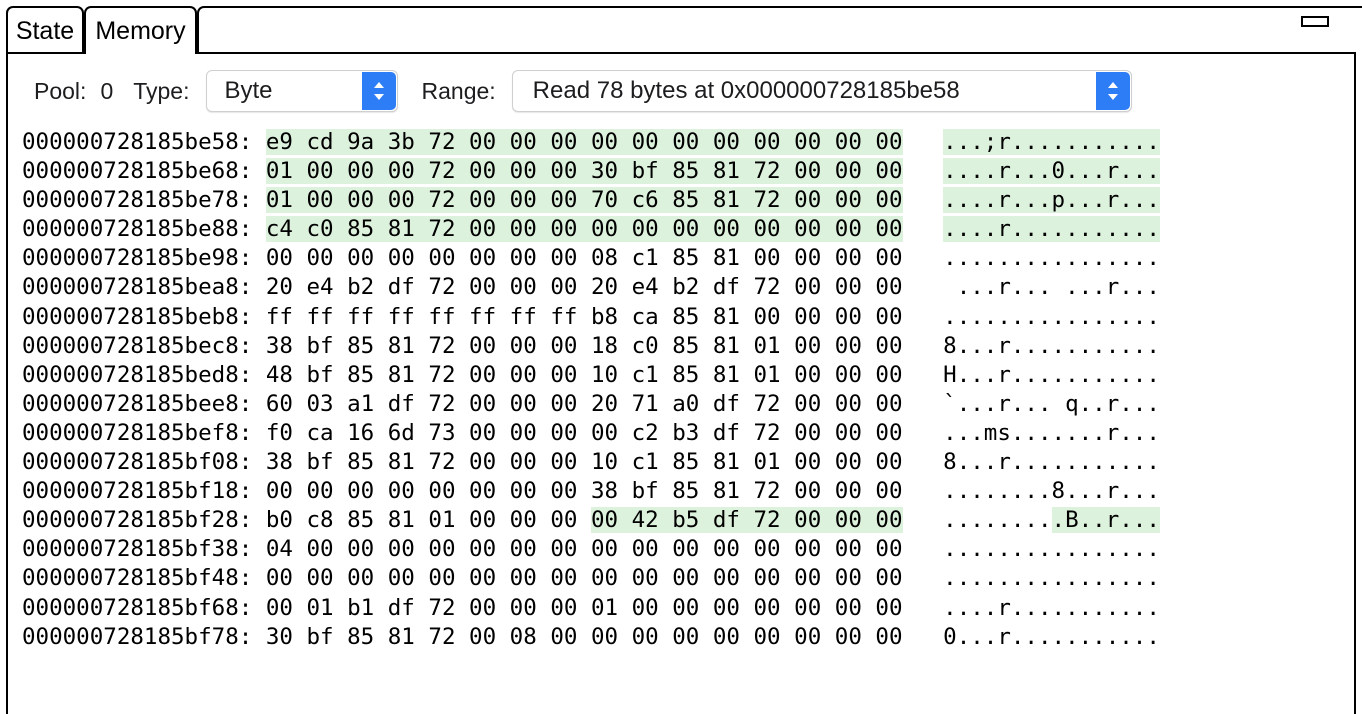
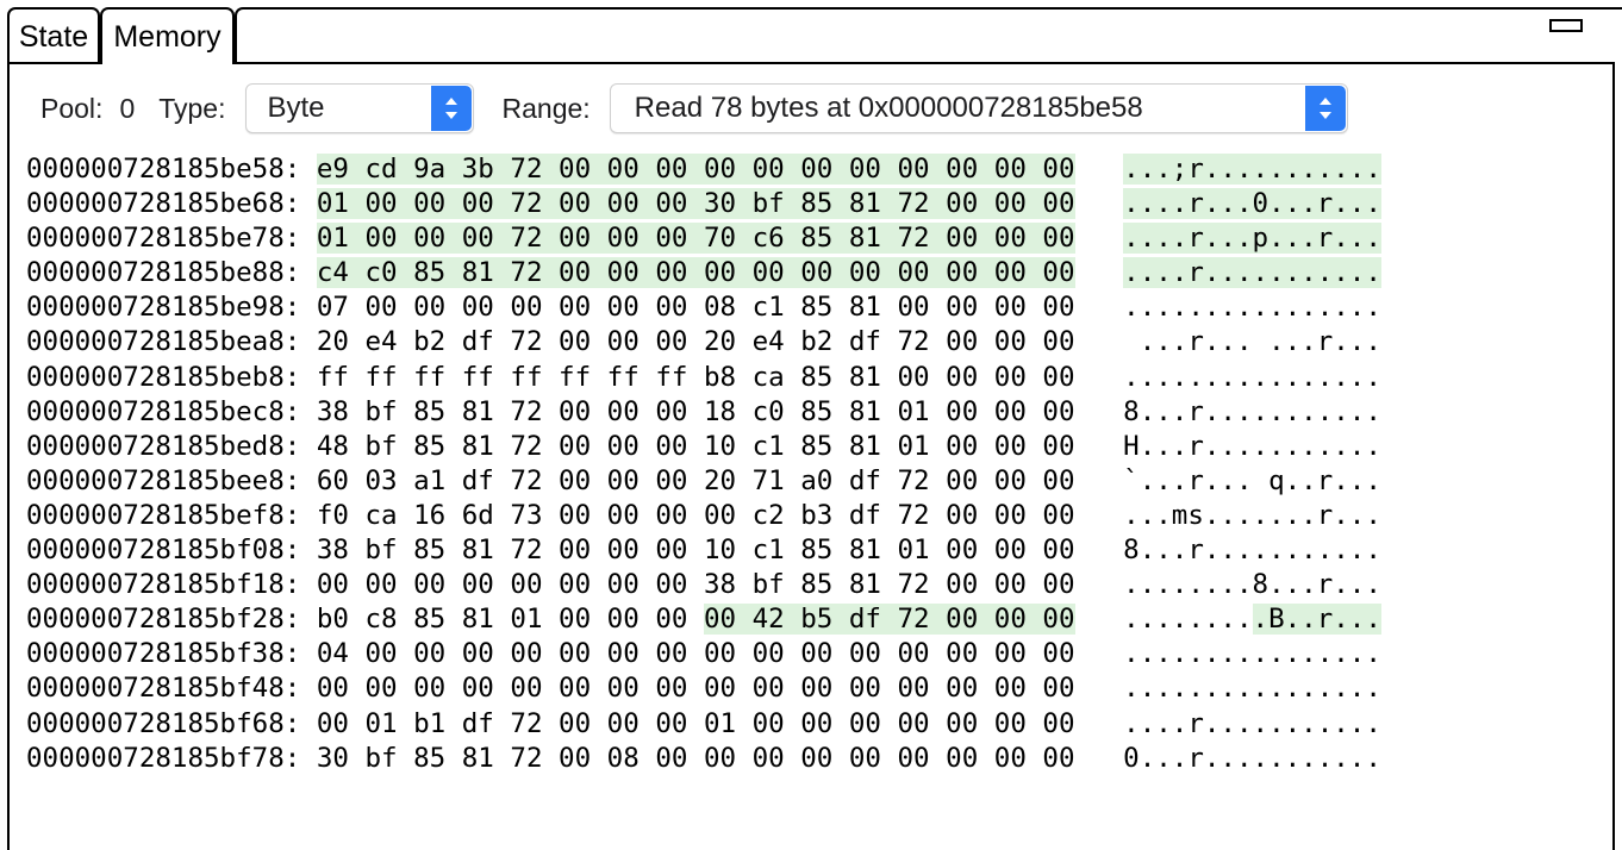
  State
  Memory
  Pool:
  0
  Type:
  Byte
  Range:
  Read 78 bytes at 0x000000728185be58
  000000728185be58: e9 cd 9a 3b 72 00 00 00 00 00 00 00 00 00 00 00 ...;r...........
  000000728185be68: 01 00 00 00 72 00 00 00 30 bf 85 81 72 00 00 00 ....r...0...r...
  000000728185be78: 01 00 00 00 72 00 00 00 70 c6 85 81 72 00 00 00 ....r...p...r...
  000000728185be88: c4 c0 85 81 72 00 00 00 00 00 00 00 00 00 00 00 ....r...........
- 000000728185be98: 00 00 00 00 00 00 00 00 08 c1 85 81 00 00 00 00 ................
+ 000000728185be98: 07 00 00 00 00 00 00 00 08 c1 85 81 00 00 00 00 ................
  000000728185bea8: 20 e4 b2 df 72 00 00 00 20 e4 b2 df 72 00 00 00 ...r... ...r...
  000000728185beb8: ff ff ff ff ff ff ff ff b8 ca 85 81 00 00 00 00 ................
  000000728185bec8: 38 bf 85 81 72 00 00 00 18 c0 85 81 01 00 00 00 8...r...........
  000000728185bed8: 48 bf 85 81 72 00 00 00 10 c1 85 81 01 00 00 00 H...r...........
  000000728185bee8: 60 03 a1 df 72 00 00 00 20 71 a0 df 72 00 00 00 `...r... q..r...
  000000728185bef8: f0 ca 16 6d 73 00 00 00 00 c2 b3 df 72 00 00 00 ...ms.......r...
  000000728185bf08: 38 bf 85 81 72 00 00 00 10 c1 85 81 01 00 00 00 8...r...........
  000000728185bf18: 00 00 00 00 00 00 00 00 38 bf 85 81 72 00 00 00 ........8...r...
  000000728185bf28: b0 c8 85 81 01 00 00 00 00 42 b5 df 72 00 00 00 .........B..r...
  000000728185bf38: 04 00 00 00 00 00 00 00 00 00 00 00 00 00 00 00 ................
  000000728185bf48: 00 00 00 00 00 00 00 00 00 00 00 00 00 00 00 00 ................
  000000728185bf68: 00 01 b1 df 72 00 00 00 01 00 00 00 00 00 00 00 ....r...........
  000000728185bf78: 30 bf 85 81 72 00 08 00 00 00 00 00 00 00 00 00 0...r...........
